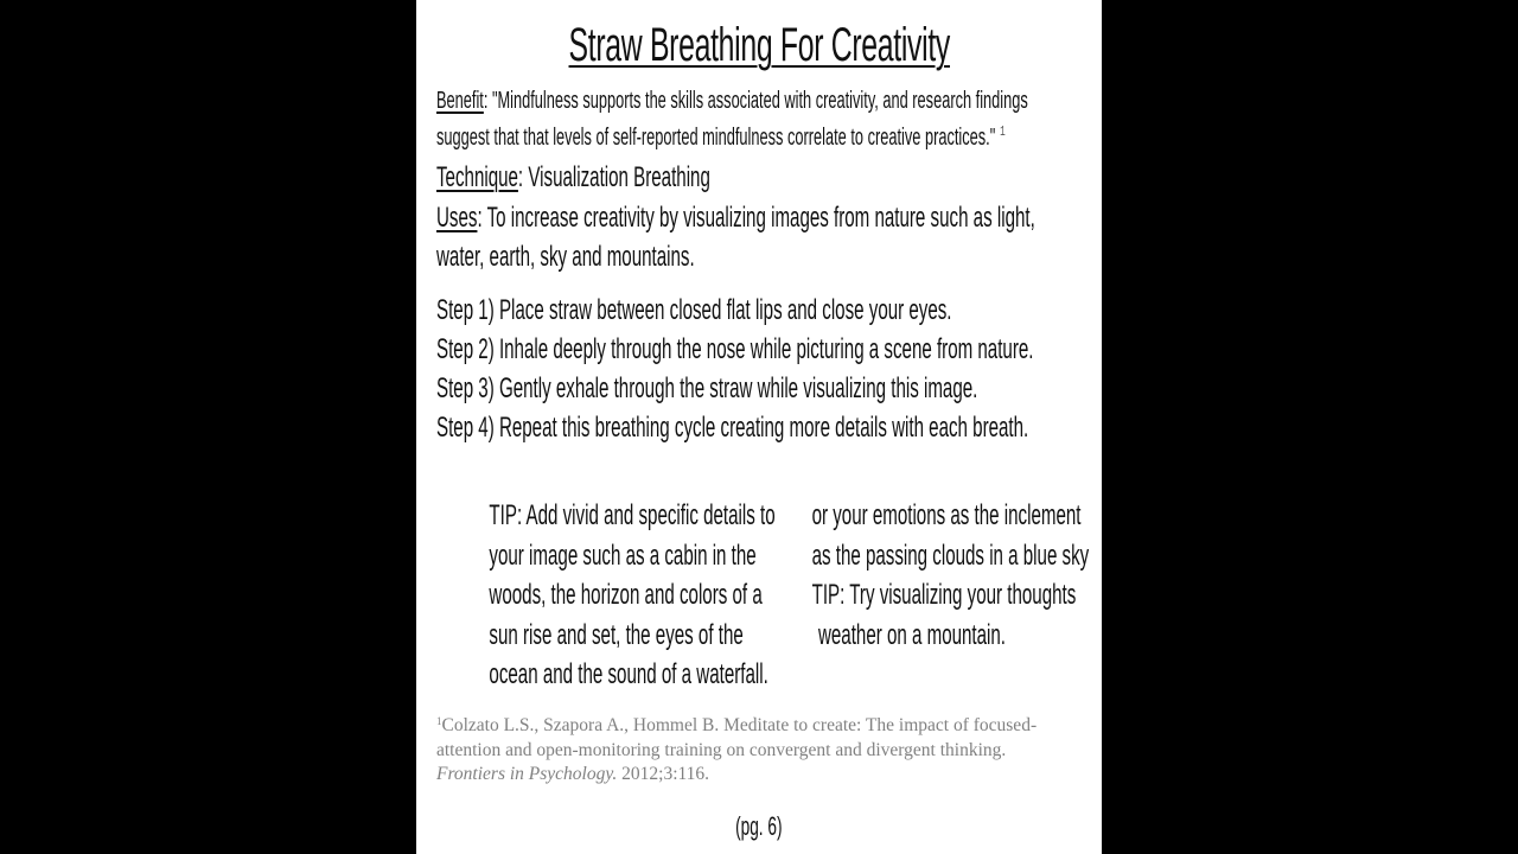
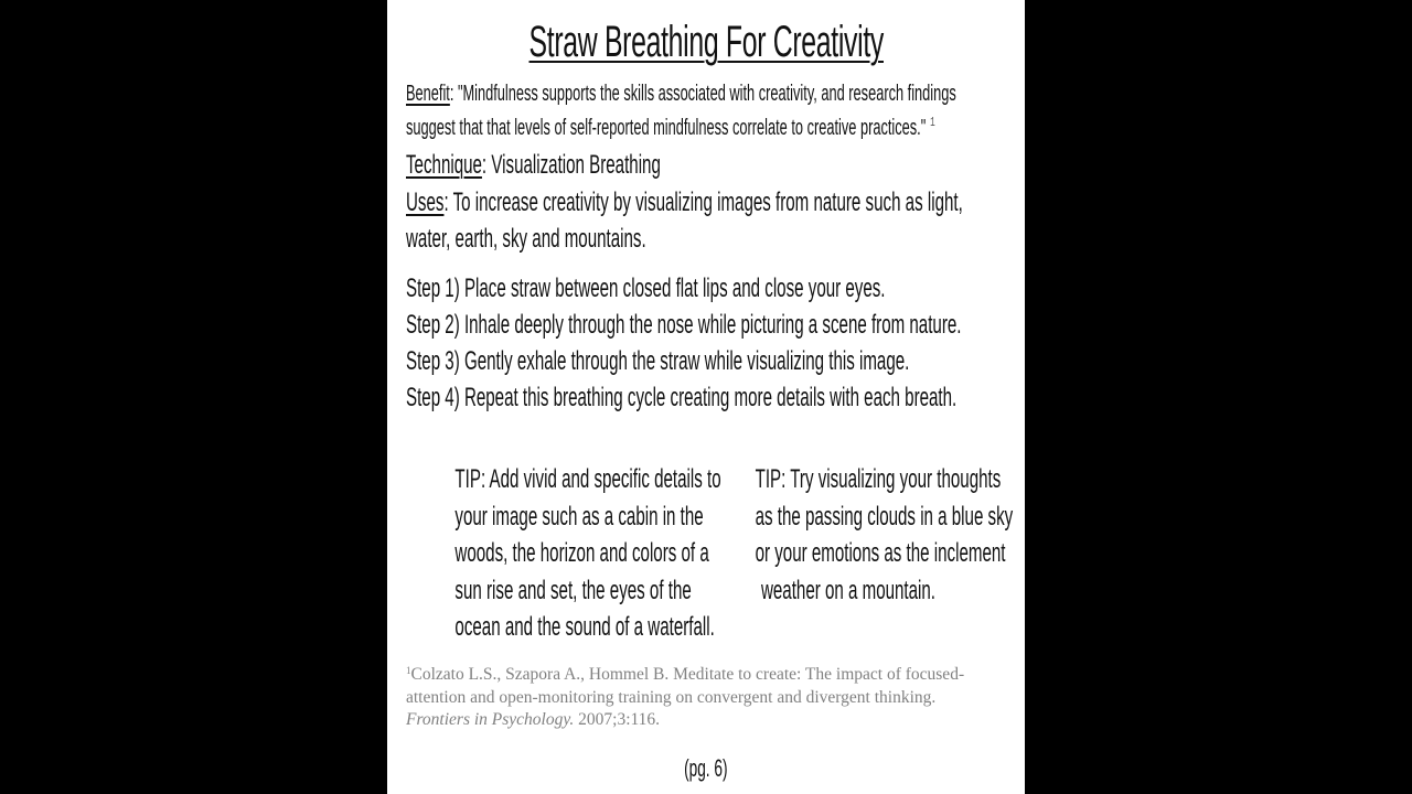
  Straw Breathing For Creativity
  Benefit: "Mindfulness supports the skills associated with creativity, and research findings
  suggest that that levels of self-reported mindfulness correlate to creative practices." 1
  Technique: Visualization Breathing
  Uses: To increase creativity by visualizing images from nature such as light,
  water, earth, sky and mountains.
  Step 1) Place straw between closed flat lips and close your eyes.
  Step 2) Inhale deeply through the nose while picturing a scene from nature.
  Step 3) Gently exhale through the straw while visualizing this image.
  Step 4) Repeat this breathing cycle creating more details with each breath.
  TIP: Add vivid and specific details
  your image such as a cabin in the
  woods, the horizon and colors of
  sun rise and set, the eyes of the
  ocean and the sound of a waterfall.
- or your emotions as the inclement
+ TIP: Try visualizing your thoughts
  as the passing clouds in a blue sky
- TIP: Try visualizing your thoughts
+ or your emotions as the inclement
  weather on a mountain.
- 1Colzato L.S., Szapora A., Hommel B. Meditate to create: The impact of focused-attention and open-monitoring training on convergent and divergent thinking. Frontiers in Psychology. 2012;3:116.
+ 1Colzato L.S., Szapora A., Hommel B. Meditate to create: The impact of focused-attention and open-monitoring training on convergent and divergent thinking. Frontiers in Psychology. 2007;3:116.
  (pg. 6)
